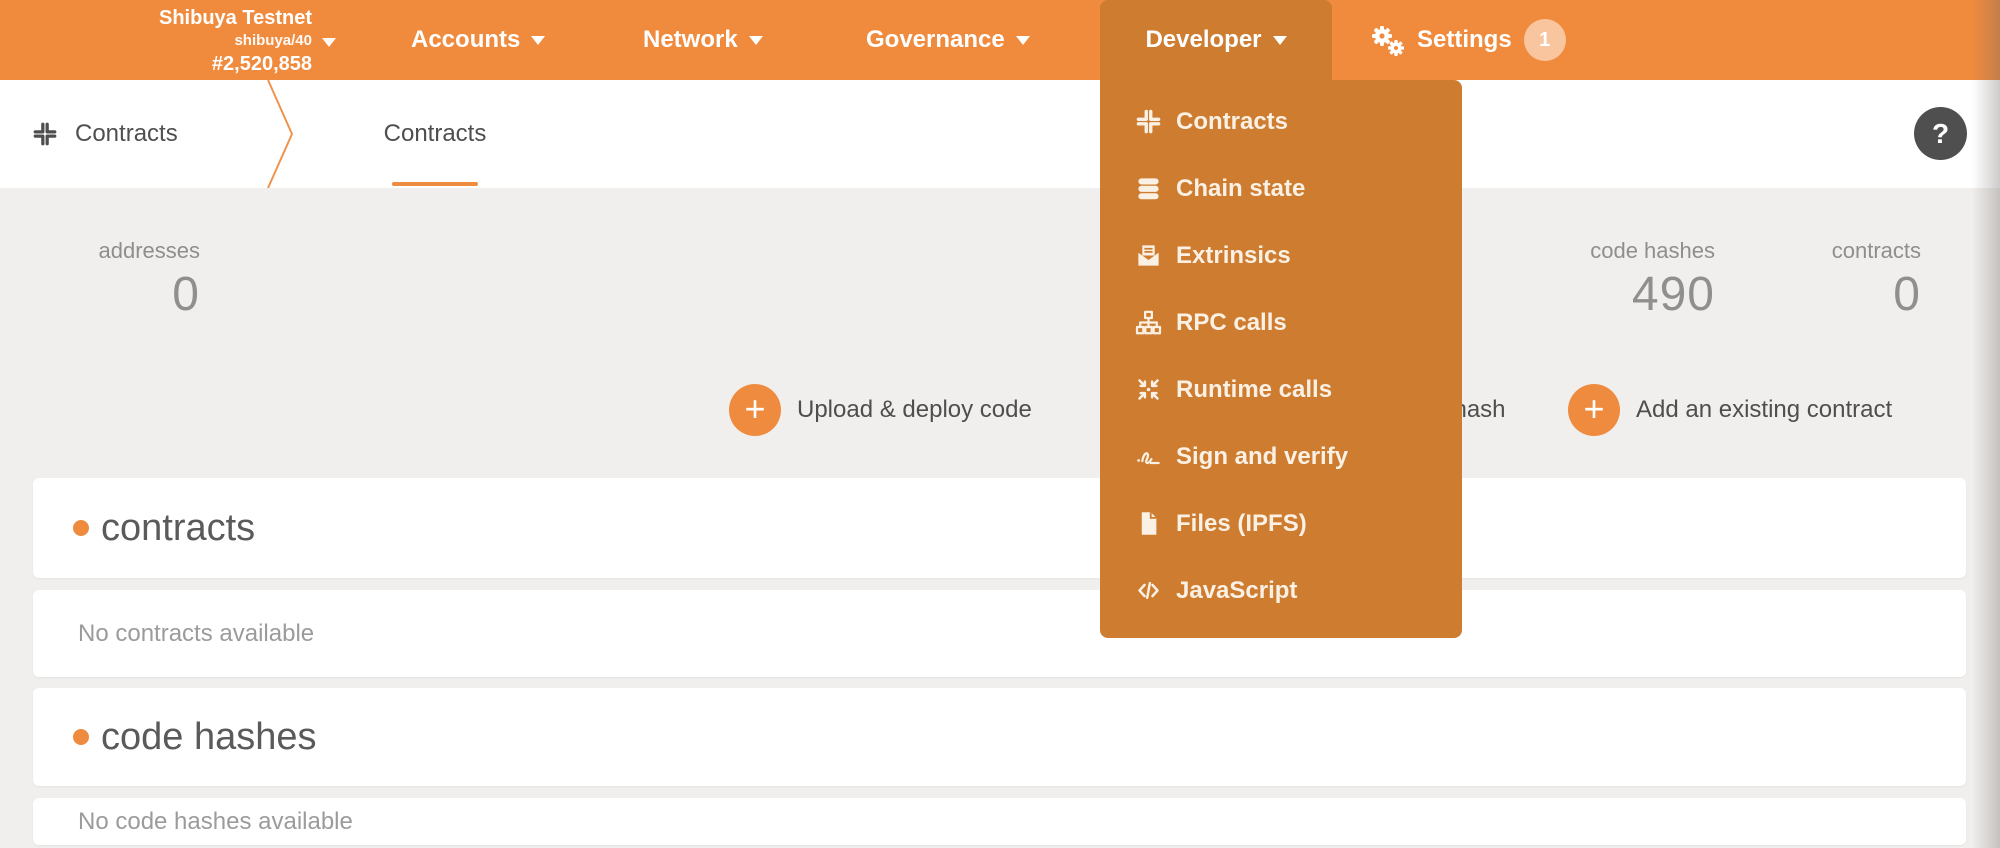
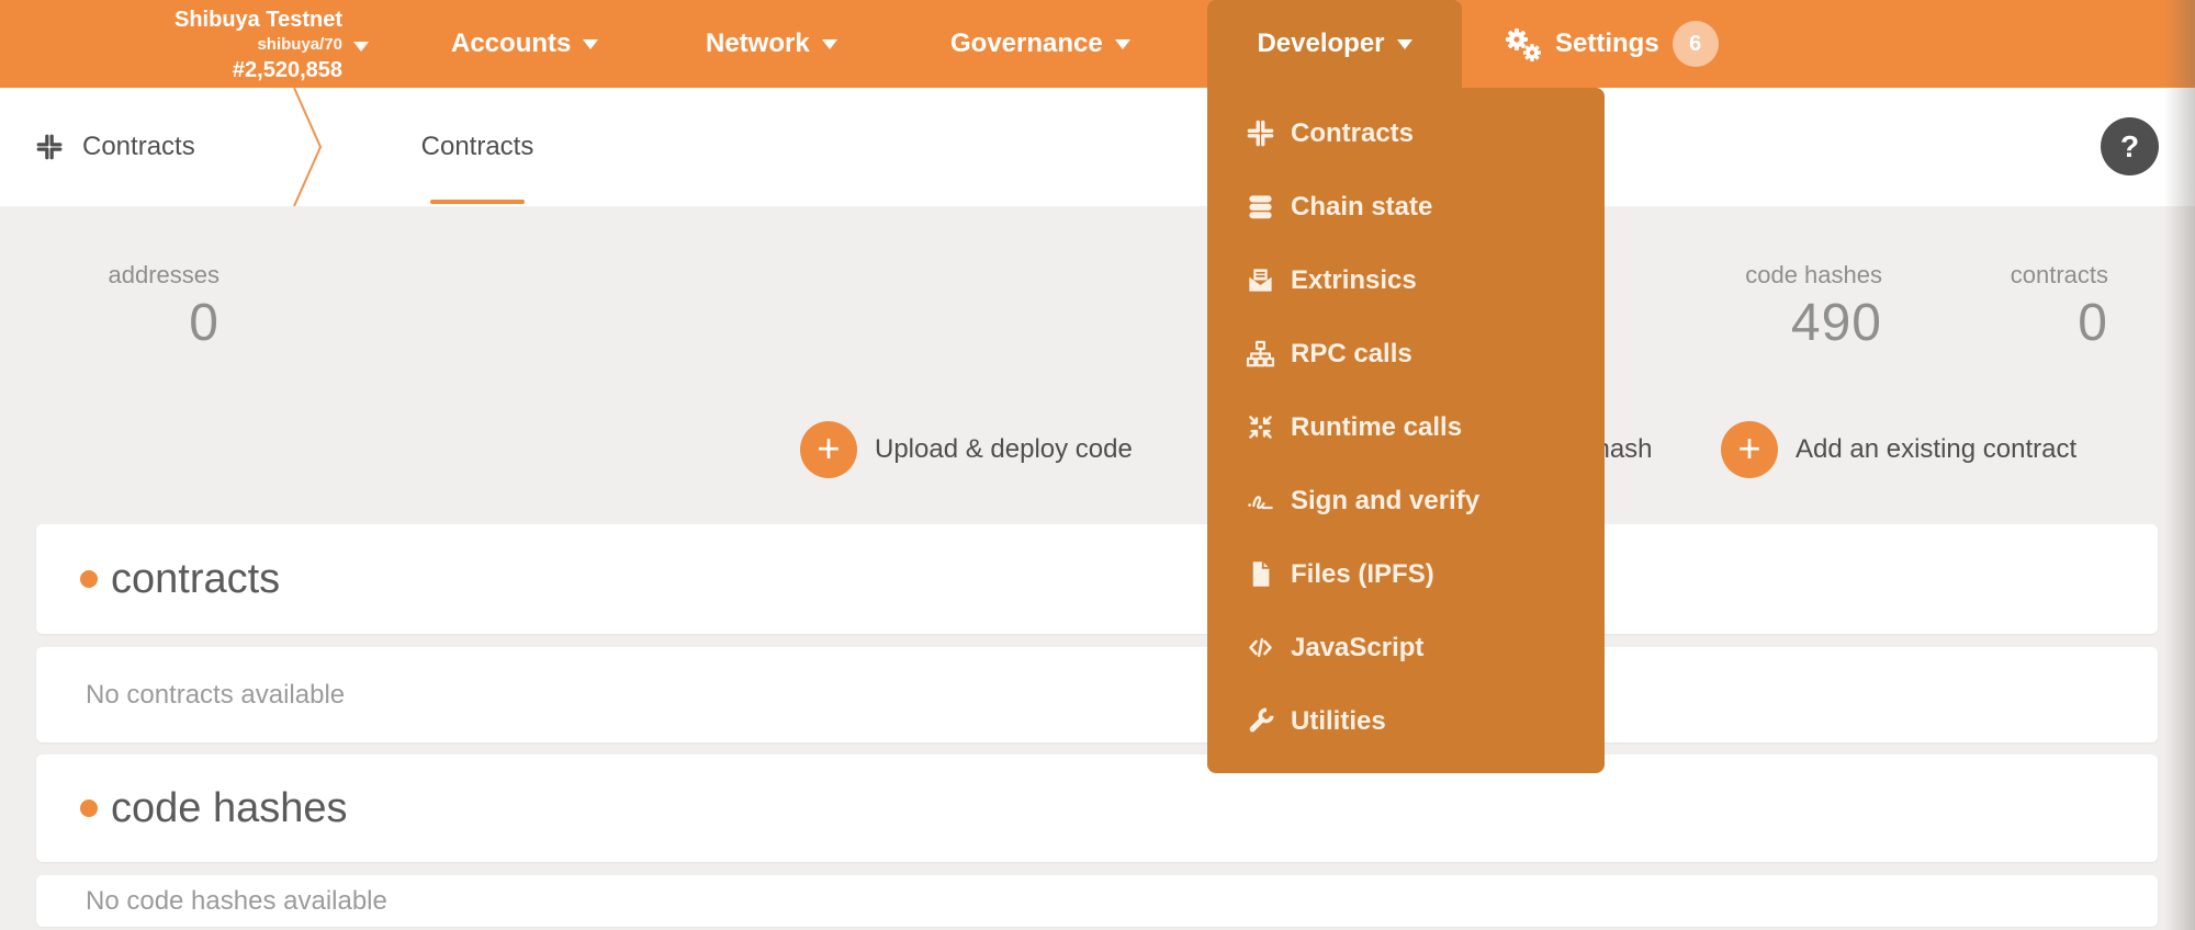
  Shibuya Testnet
- shibuya/40
+ shibuya/70
  #2,520,858
  Accounts
  Network
  Governance
  Developer
  Settings
- 1
+ 6
  Contracts
  Contracts
  ?
  addresses
  0
  code hashes
  490
  contracts
  0
  +
  Upload & deploy code
  +
  Add an existing contract
  contracts
  No contracts available
  code hashes
  No code hashes available
  Contracts
  Chain state
  Extrinsics
  RPC calls
  Runtime calls
  Sign and verify
  Files (IPFS)
  JavaScript
+ Utilities
